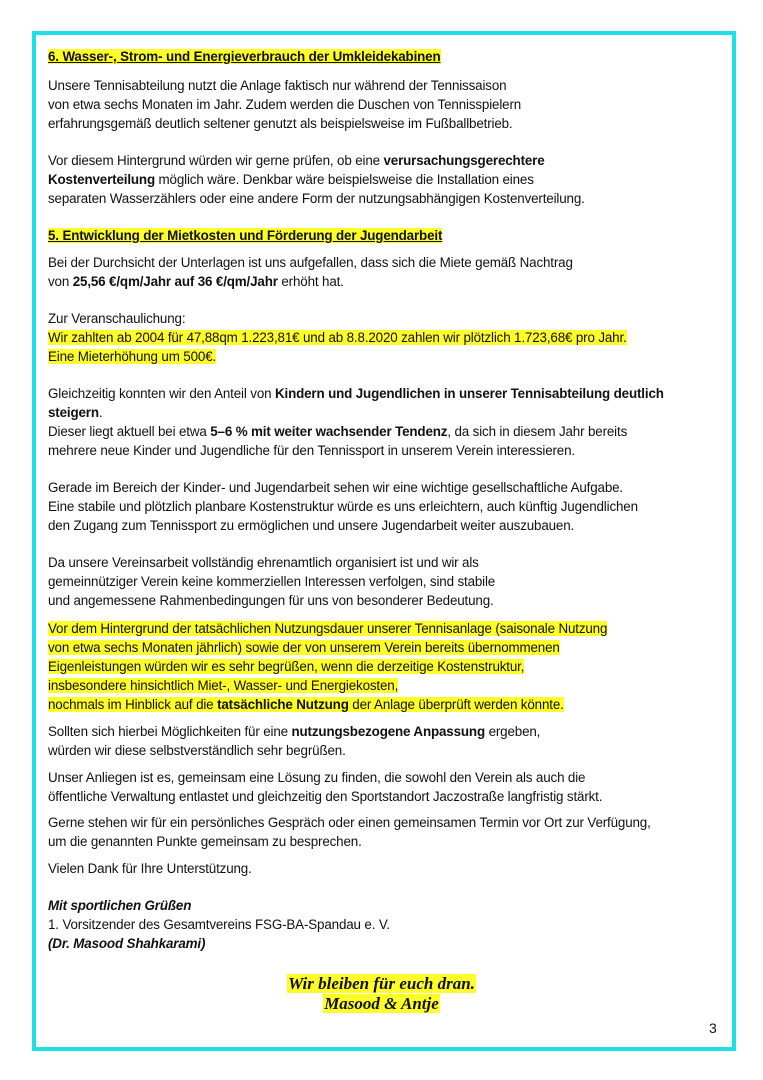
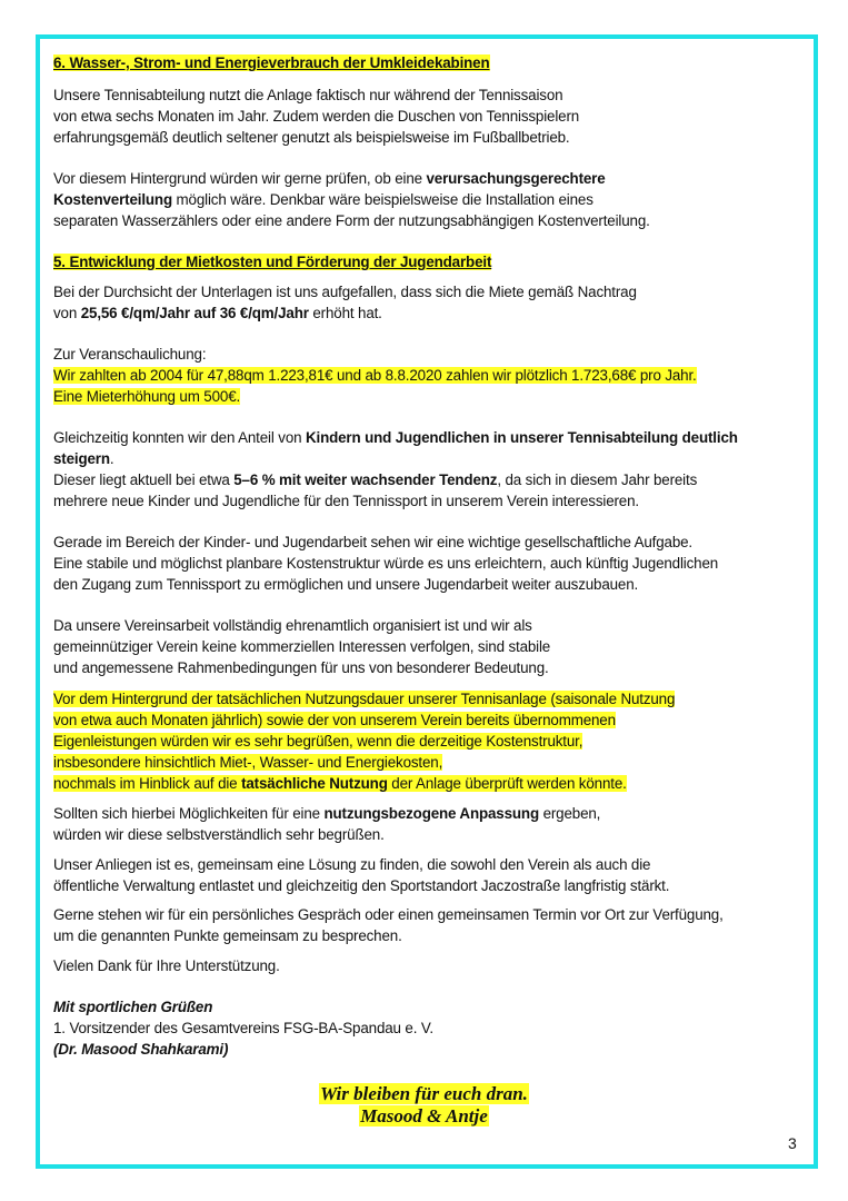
  6. Wasser-, Strom- und Energieverbrauch der Umkleidekabinen
  Unsere Tennisabteilung nutzt die Anlage faktisch nur während der Tennissaison
  von etwa sechs Monaten im Jahr. Zudem werden die Duschen von Tennisspielern
  erfahrungsgemäß deutlich seltener genutzt als beispielsweise im Fußballbetrieb.
  Vor diesem Hintergrund würden wir gerne prüfen, ob eine verursachungsgerechtere
  Kostenverteilung möglich wäre. Denkbar wäre beispielsweise die Installation eines
  separaten Wasserzählers oder eine andere Form der nutzungsabhängigen Kostenverteilung.
  5. Entwicklung der Mietkosten und Förderung der Jugendarbeit
  Bei der Durchsicht der Unterlagen ist uns aufgefallen, dass sich die Miete gemäß Nachtrag
  von 25,56 €/qm/Jahr auf 36 €/qm/Jahr erhöht hat.
  Zur Veranschaulichung:
  Wir zahlten ab 2004 für 47,88qm 1.223,81€ und ab 8.8.2020 zahlen wir plötzlich 1.723,68€ pro Jahr.
  Eine Mieterhöhung um 500€.
  Gleichzeitig konnten wir den Anteil von Kindern und Jugendlichen in unserer Tennisabteilung deutlich
  steigern.
  Dieser liegt aktuell bei etwa 5–6 % mit weiter wachsender Tendenz, da sich in diesem Jahr bereits
  mehrere neue Kinder und Jugendliche für den Tennissport in unserem Verein interessieren.
  Gerade im Bereich der Kinder- und Jugendarbeit sehen wir eine wichtige gesellschaftliche Aufgabe.
- Eine stabile und plötzlich planbare Kostenstruktur würde es uns erleichtern, auch künftig Jugendlichen
+ Eine stabile und möglichst planbare Kostenstruktur würde es uns erleichtern, auch künftig Jugendlichen
  den Zugang zum Tennissport zu ermöglichen und unsere Jugendarbeit weiter auszubauen.
  Da unsere Vereinsarbeit vollständig ehrenamtlich organisiert ist und wir als
  gemeinnütziger Verein keine kommerziellen Interessen verfolgen, sind stabile
  und angemessene Rahmenbedingungen für uns von besonderer Bedeutung.
  Vor dem Hintergrund der tatsächlichen Nutzungsdauer unserer Tennisanlage (saisonale Nutzung
- von etwa sechs Monaten jährlich) sowie der von unserem Verein bereits übernommenen
+ von etwa auch Monaten jährlich) sowie der von unserem Verein bereits übernommenen
  Eigenleistungen würden wir es sehr begrüßen, wenn die derzeitige Kostenstruktur,
  insbesondere hinsichtlich Miet-, Wasser- und Energiekosten,
  nochmals im Hinblick auf die tatsächliche Nutzung der Anlage überprüft werden könnte.
  Sollten sich hierbei Möglichkeiten für eine nutzungsbezogene Anpassung ergeben,
  würden wir diese selbstverständlich sehr begrüßen.
  Unser Anliegen ist es, gemeinsam eine Lösung zu finden, die sowohl den Verein als auch die
  öffentliche Verwaltung entlastet und gleichzeitig den Sportstandort Jaczostraße langfristig stärkt.
  Gerne stehen wir für ein persönliches Gespräch oder einen gemeinsamen Termin vor Ort zur Verfügung,
  um die genannten Punkte gemeinsam zu besprechen.
  Vielen Dank für Ihre Unterstützung.
  Mit sportlichen Grüßen
  1. Vorsitzender des Gesamtvereins FSG-BA-Spandau e. V.
  (Dr. Masood Shahkarami)
  Wir bleiben für euch dran.
  Masood & Antje
  3
